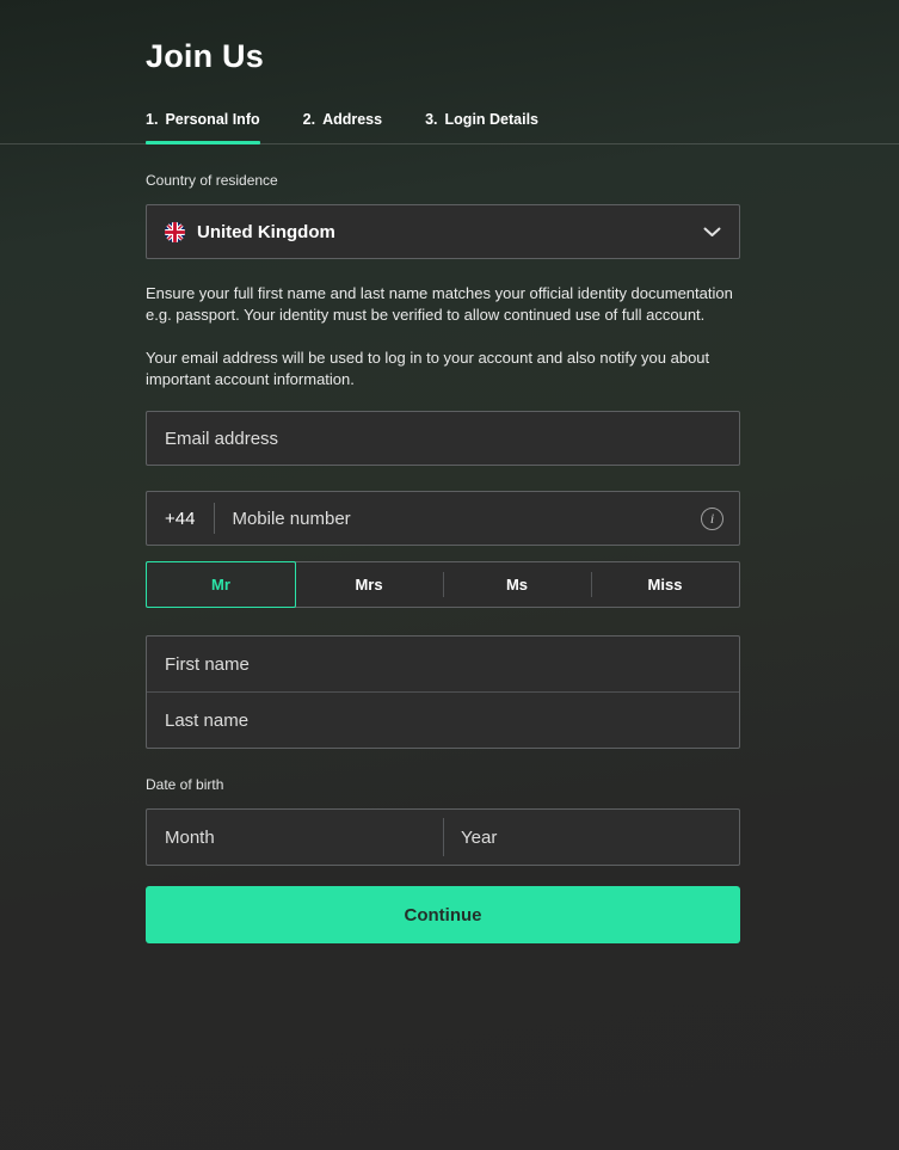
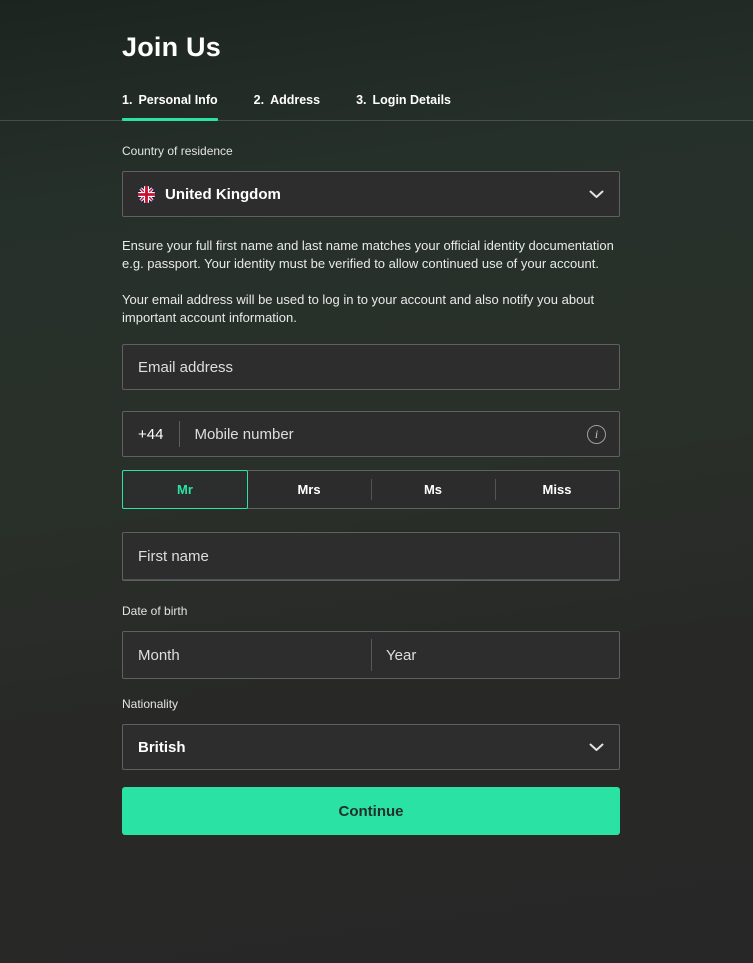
  Join Us
  1. Personal Info
  2. Address
  3. Login Details
  Country of residence
  United Kingdom
- Ensure your full first name and last name matches your official identity documentation e.g. passport. Your identity must be verified to allow continued use of full account.
+ Ensure your full first name and last name matches your official identity documentation e.g. passport. Your identity must be verified to allow continued use of your account.
  Your email address will be used to log in to your account and also notify you about important account information.
  Email address
  +44
  Mobile number
  i
  Mr
  Mrs
  Ms
  Miss
  First name
- Last name
  Date of birth
  Month
  Year
+ Nationality
+ British
  Continue
